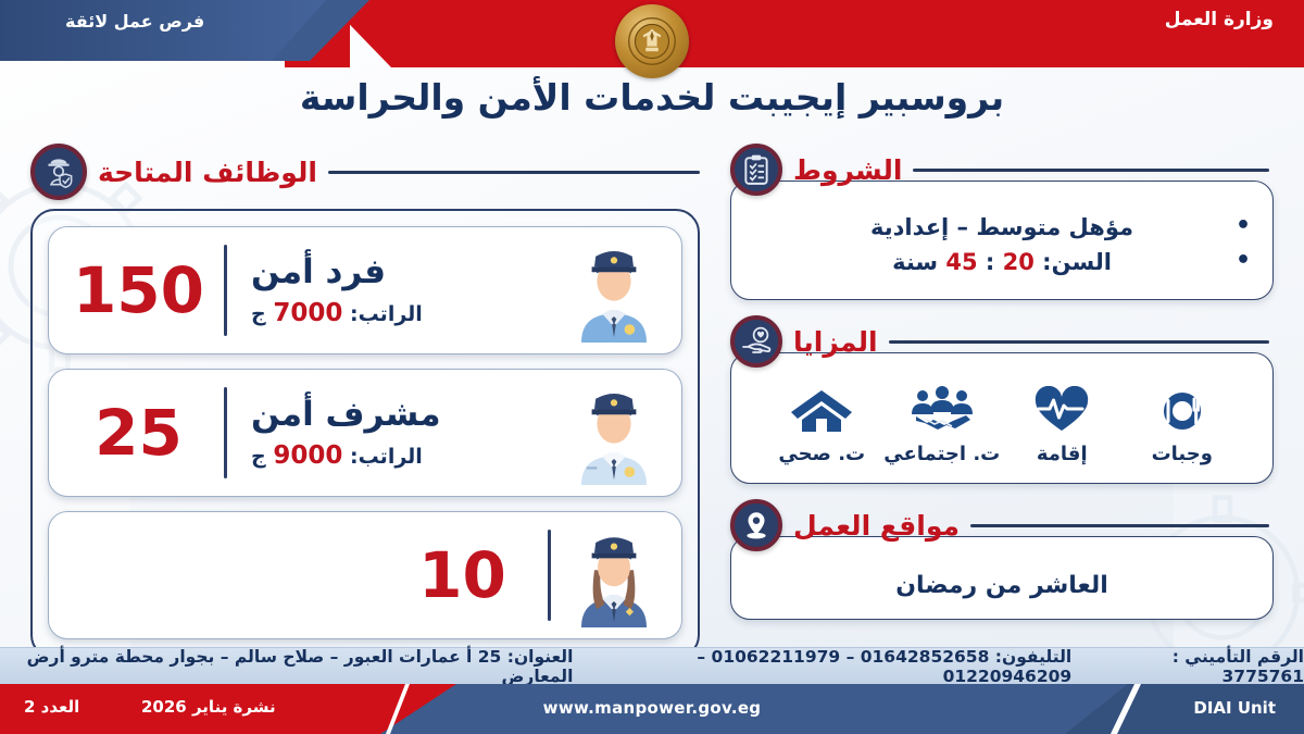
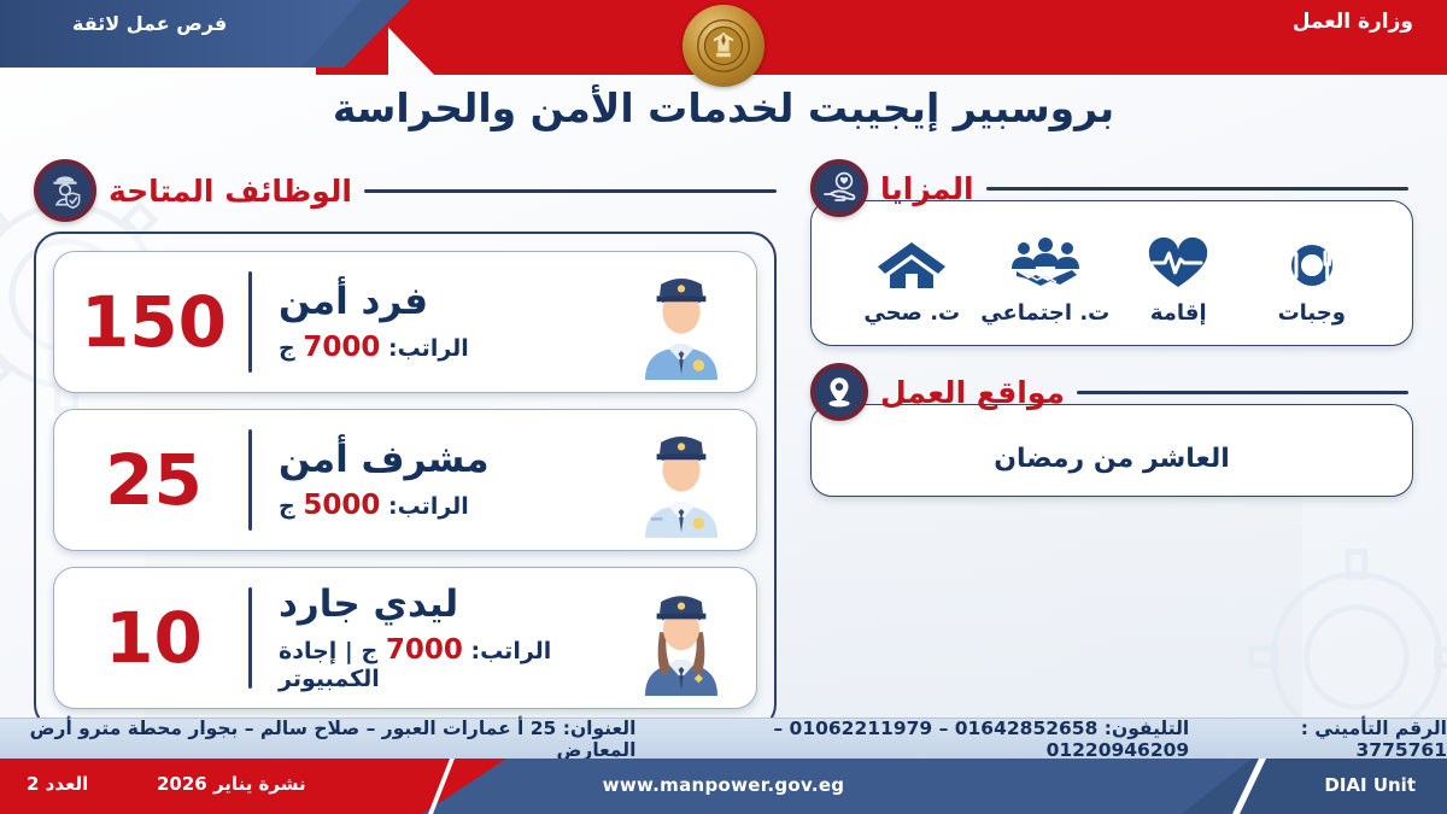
  فرص عمل لائقة
  وزارة العمل
  بروسبير إيجيبت لخدمات الأمن والحراسة
  الوظائف المتاحة
  فرد أمن
  الراتب: 7000 ج
  150
  مشرف أمن
- الراتب: 9000 ج
+ الراتب: 5000 ج
  25
+ ليدي جارد
+ الراتب: 7000 ج | إجادة الكمبيوتر
  10
- الشروط
- مؤهل متوسط – إعدادية
- السن: 20 : 45 سنة
  المزايا
  وجبات
  إقامة
  ت. اجتماعي
  ت. صحي
  مواقع العمل
  العاشر من رمضان
  الرقم التأميني : 3775761
  التليفون: 01642852658 – 01062211979 – 01220946209
  العنوان: 25 أ عمارات العبور – صلاح سالم – بجوار محطة مترو أرض المعارض
  العدد 2
  نشرة يناير 2026
  www.manpower.gov.eg
  DIAI Unit
